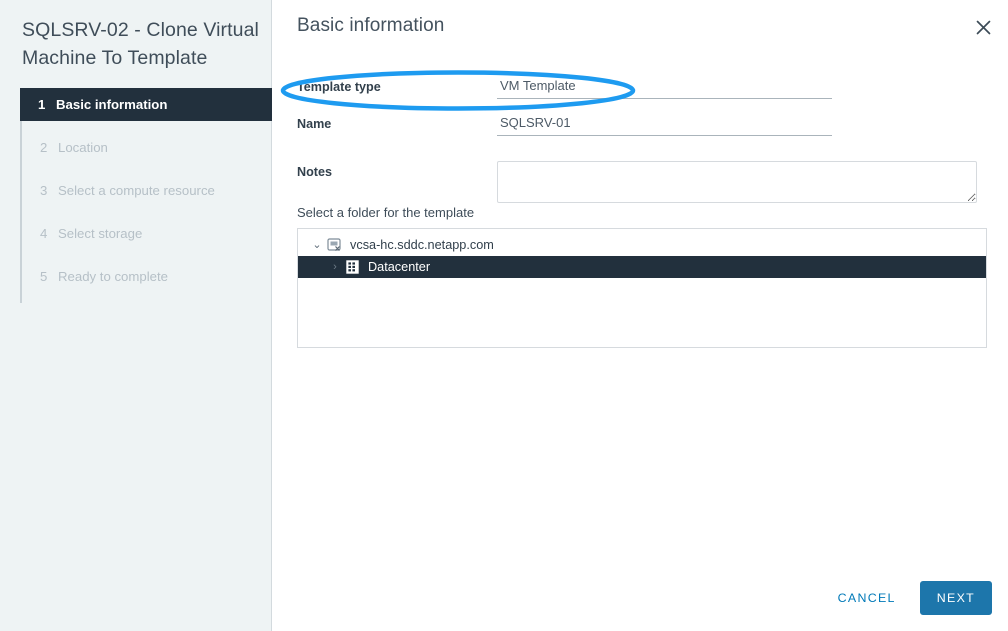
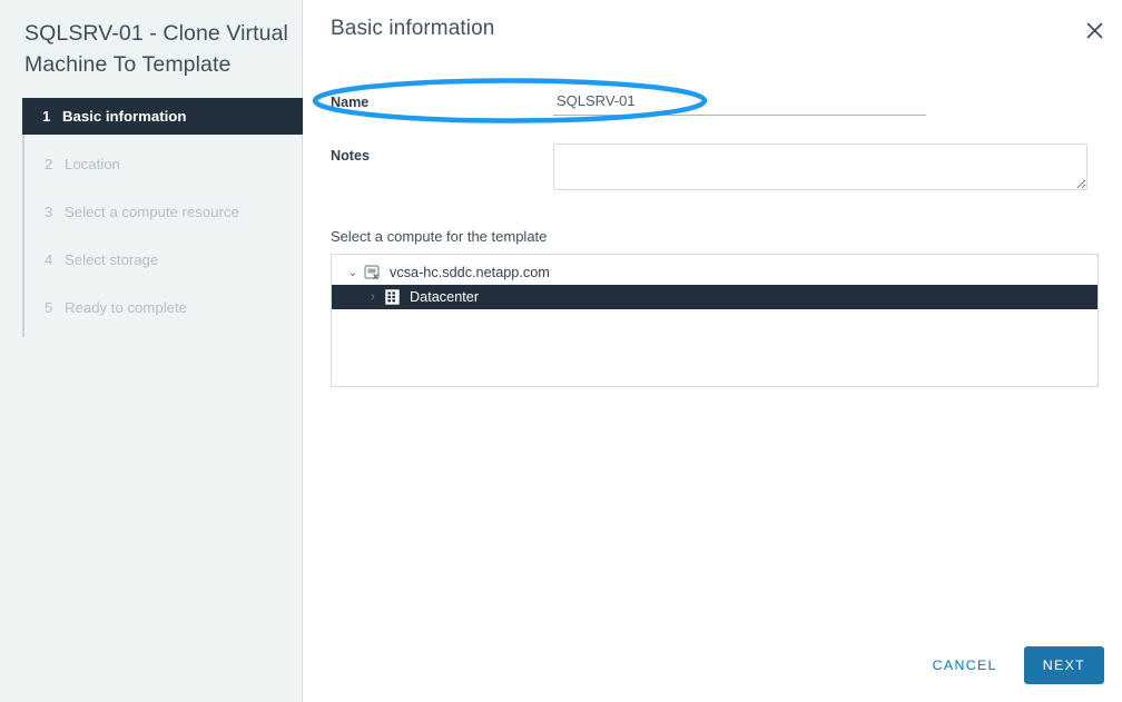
- SQLSRV-02 - Clone Virtual Machine To Template
+ SQLSRV-01 - Clone Virtual Machine To Template
  1
  Basic information
  2
  Location
  3
  Select a compute resource
  4
  Select storage
  5
  Ready to complete
  Basic information
- Template type
- VM Template
  Name
  SQLSRV-01
  Notes
- Select a folder for the template
+ Select a compute for the template
  ⌄
  vcsa-hc.sddc.netapp.com
  ›
  Datacenter
  CANCEL
  NEXT
